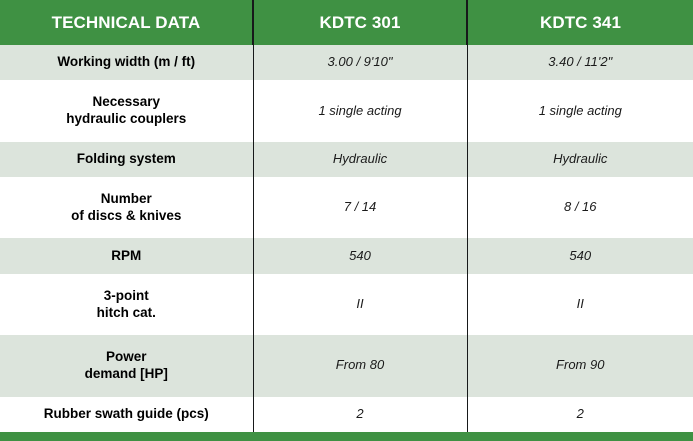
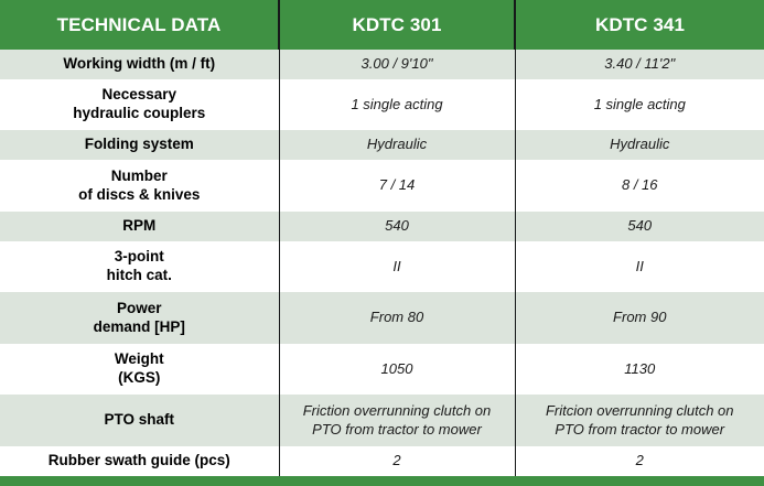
  TECHNICAL DATA	KDTC 301	KDTC 341
  Working width (m / ft)	3.00 / 9'10"	3.40 / 11'2"
  Necessaryhydraulic couplers	1 single acting	1 single acting
  Folding system	Hydraulic	Hydraulic
  Numberof discs & knives	7 / 14	8 / 16
  RPM	540	540
  3-pointhitch cat.	II	II
  Powerdemand [HP]	From 80	From 90
+ Weight(KGS)	1050	1130
+ PTO shaft	Friction overrunning clutch onPTO from tractor to mower	Fritcion overrunning clutch onPTO from tractor to mower
  Rubber swath guide (pcs)	2	2
